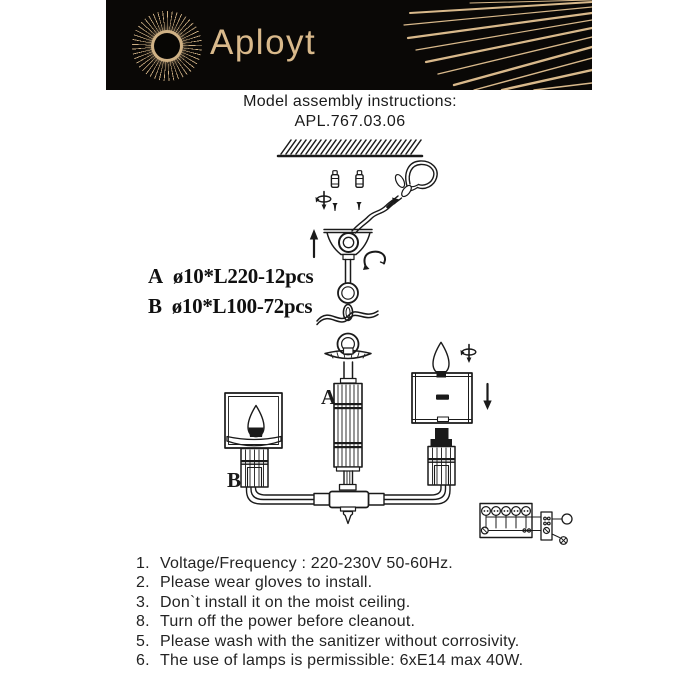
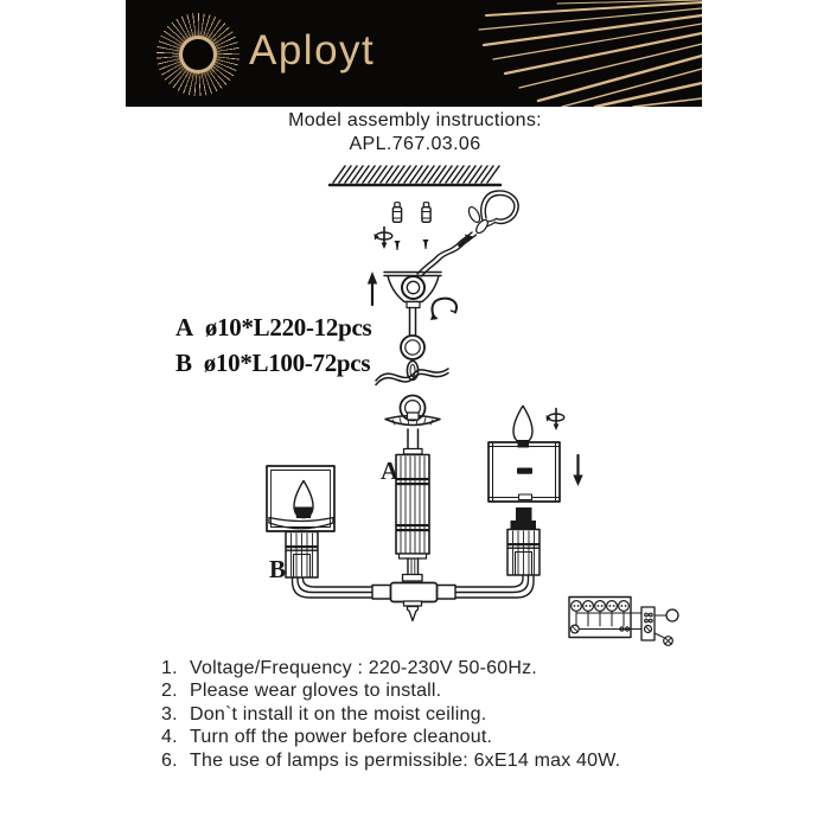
  Aployt
  Model assembly instructions:
  APL.767.03.06
  A
  B
  A
  ø10*L220-12pcs
  B
  ø10*L100-72pcs
  1.
  Voltage/Frequency : 220-230V 50-60Hz.
  2.
  Please wear gloves to install.
  3.
  Don`t install it on the moist ceiling.
- 8.
+ 4.
  Turn off the power before cleanout.
- 5.
- Please wash with the sanitizer without corrosivity.
  6.
  The use of lamps is permissible: 6xE14 max 40W.
